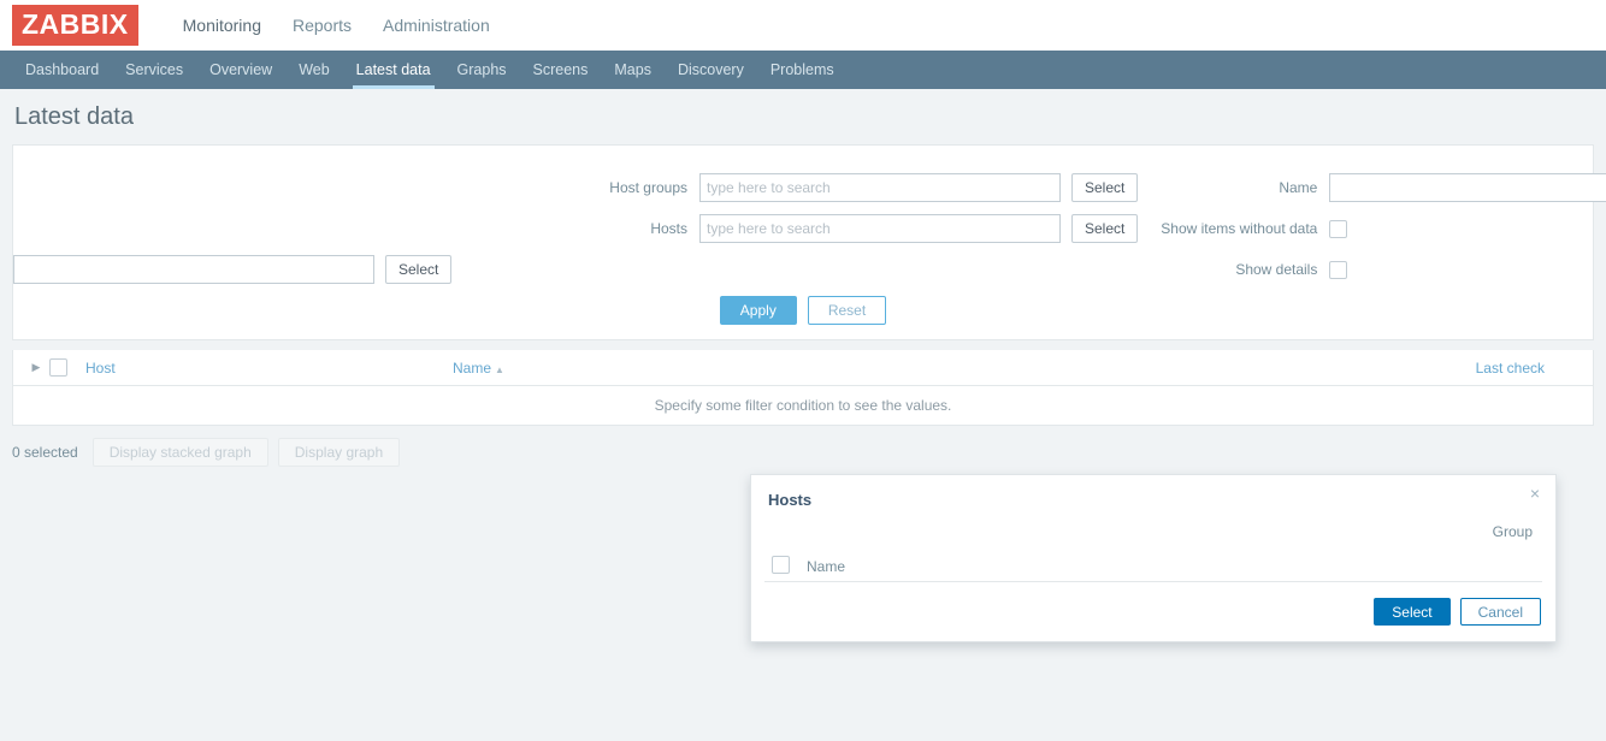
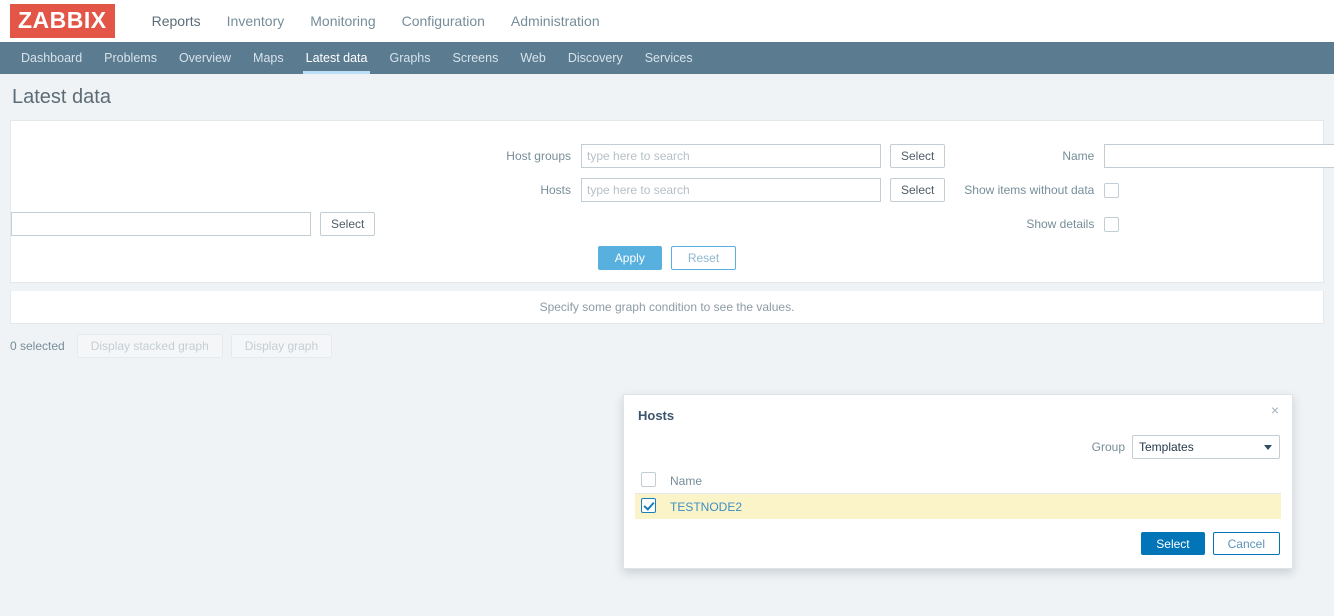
  ZABBIX
- Monitoring
+ Reports
+ Inventory
- Reports
+ Monitoring
+ Configuration
  Administration
  Dashboard
- Services
+ Problems
  Overview
- Web
+ Maps
  Latest data
  Graphs
  Screens
- Maps
+ Web
  Discovery
- Problems
+ Services
  Latest data
  Host groups
  type here to search
  Select
  Hosts
  type here to search
  Select
  Select
  Name
  Show items without data
  Show details
  Apply
  Reset
- ▶
- Host
- Name ▲
- Last check
- Specify some filter condition to see the values.
+ Specify some graph condition to see the values.
  0 selected
  Display stacked graph
  Display graph
  Hosts
  ×
  Group
+ Templates
  Name
+ TESTNODE2
  Select
  Cancel
